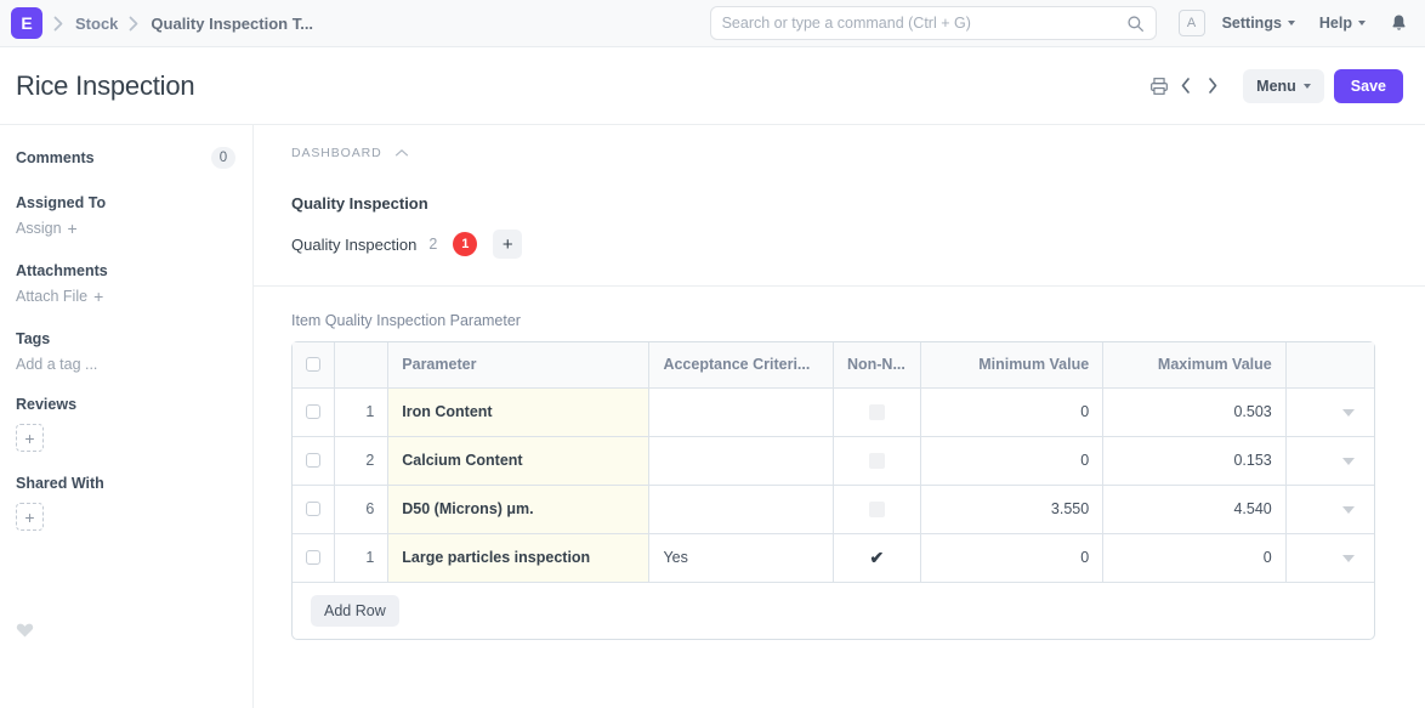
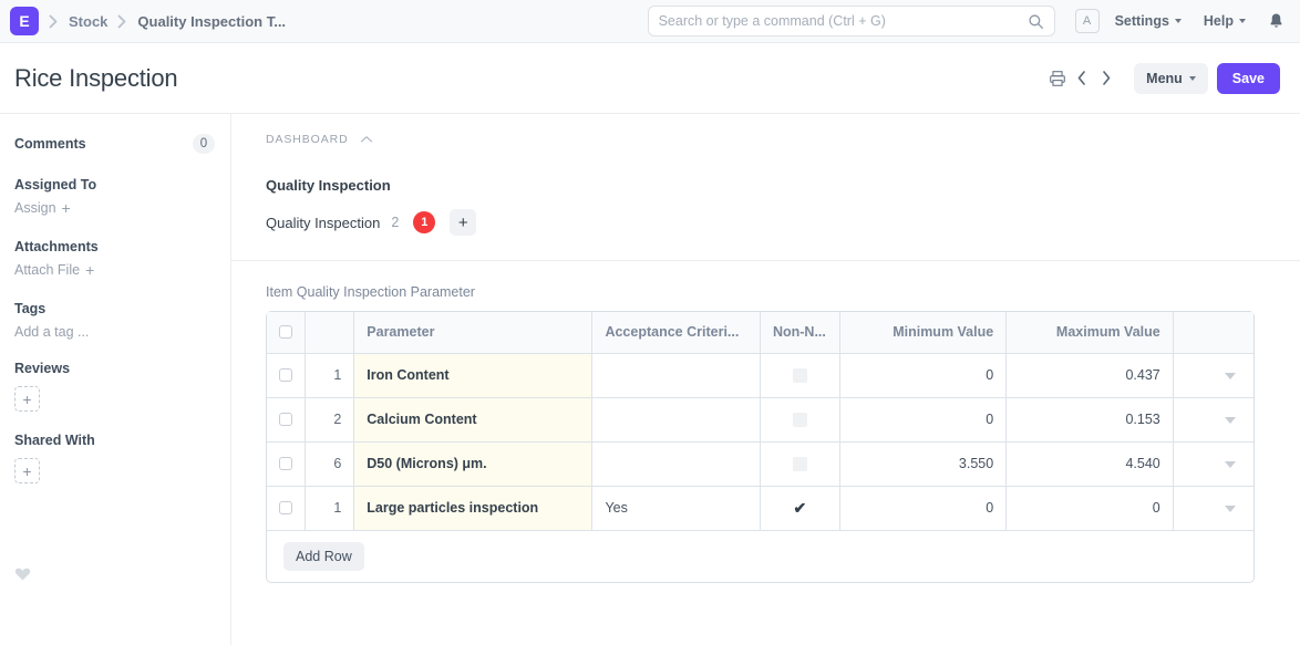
  E
  Stock
  Quality Inspection T...
  Search or type a command (Ctrl + G)
  A
  Settings
  Help
  Rice Inspection
  Menu
  Save
  Comments
  0
  Assigned To
  Assign
  +
  Attachments
  Attach File
  +
  Tags
  Add a tag ...
  Reviews
  +
  Shared With
  +
  DASHBOARD
  Quality Inspection
  Quality Inspection
  2
  1
  +
  Item Quality Inspection Parameter
  		Parameter	Acceptance Criteri...	Non-N...	Minimum Value	Maximum Value
- 	1	Iron Content			0	0.503
+ 	1	Iron Content			0	0.437
  	2	Calcium Content			0	0.153
  	6	D50 (Microns) μm.			3.550	4.540
  	1	Large particles inspection	Yes	✔	0	0
  Add Row
